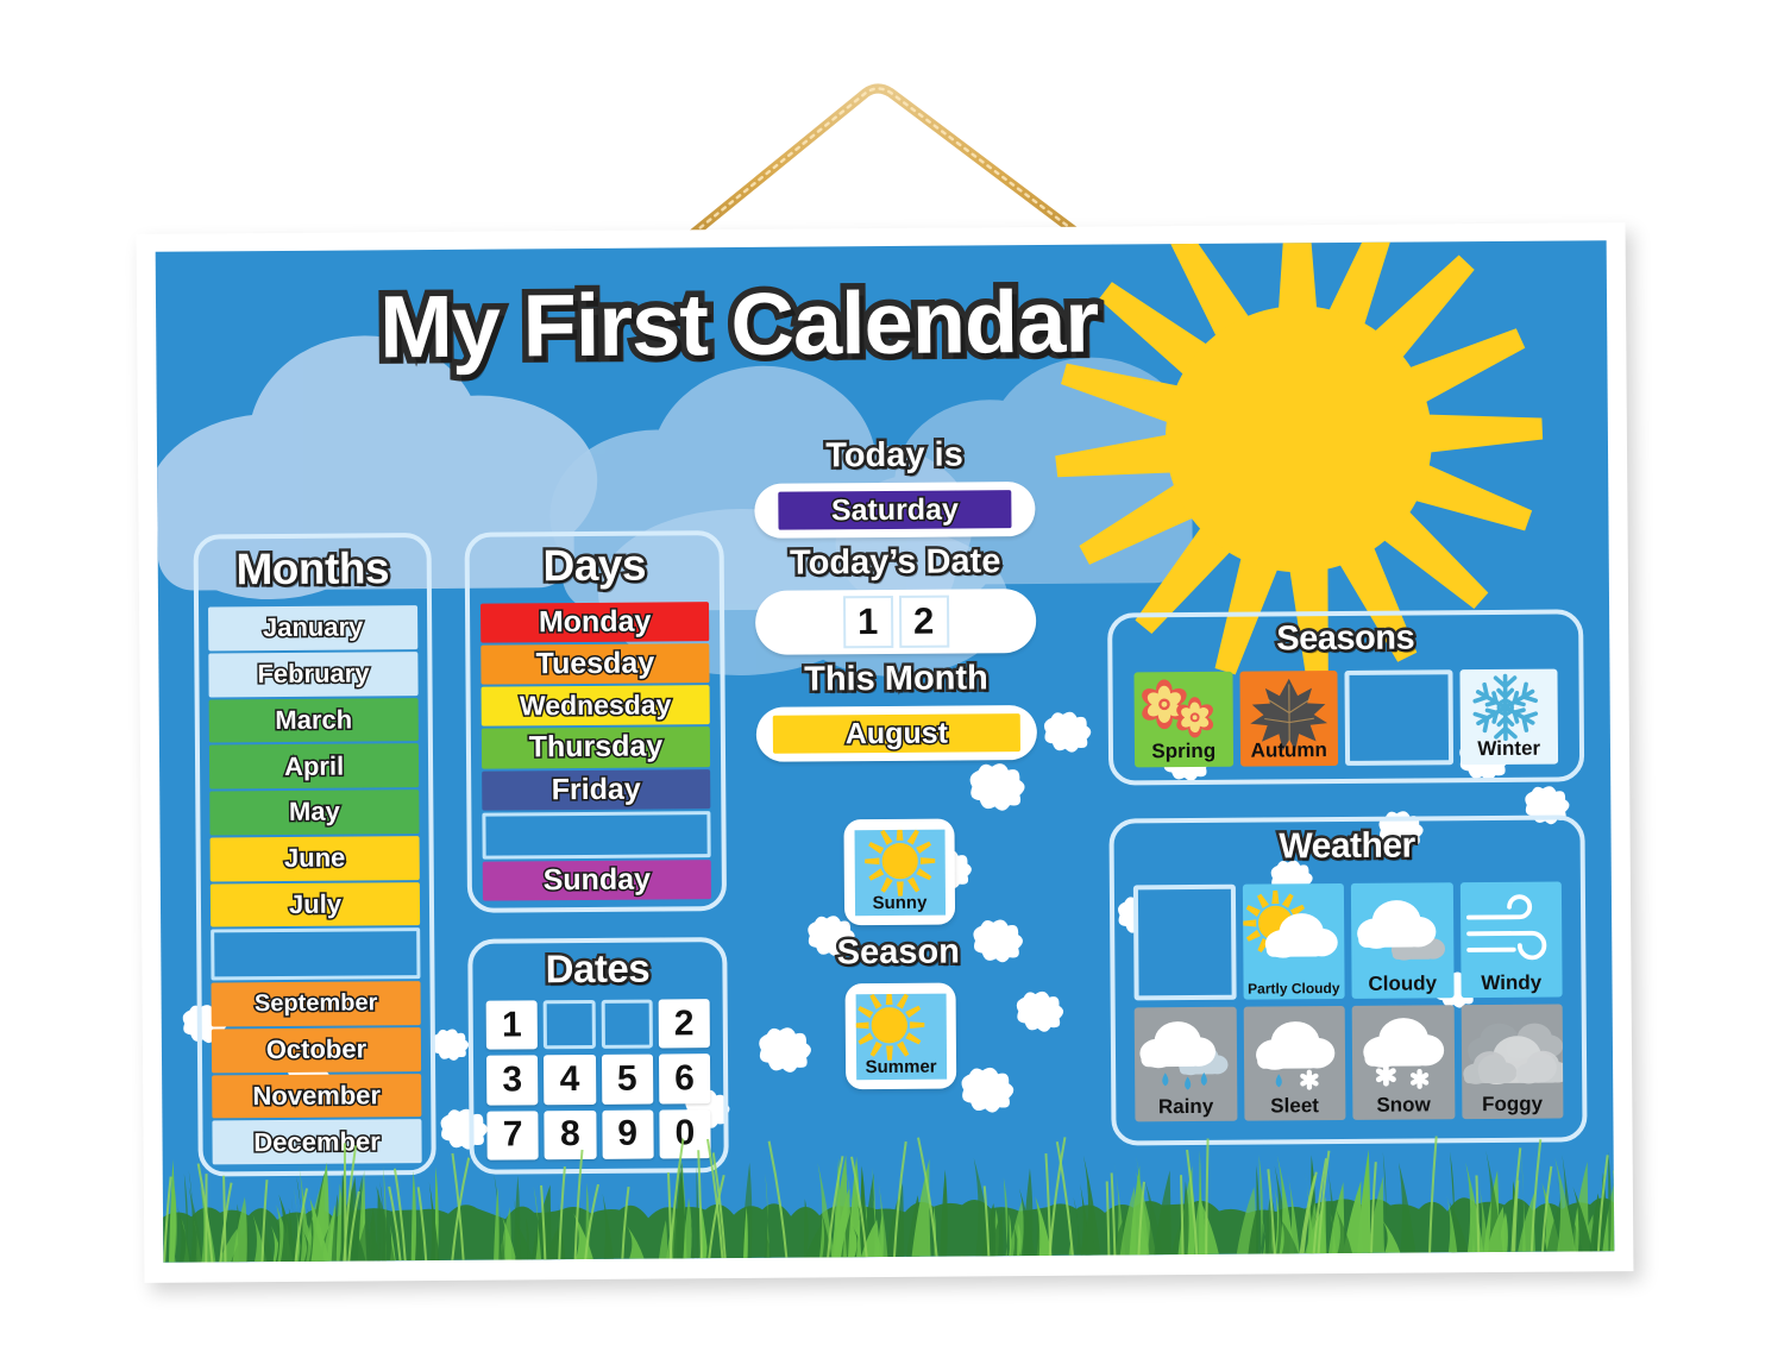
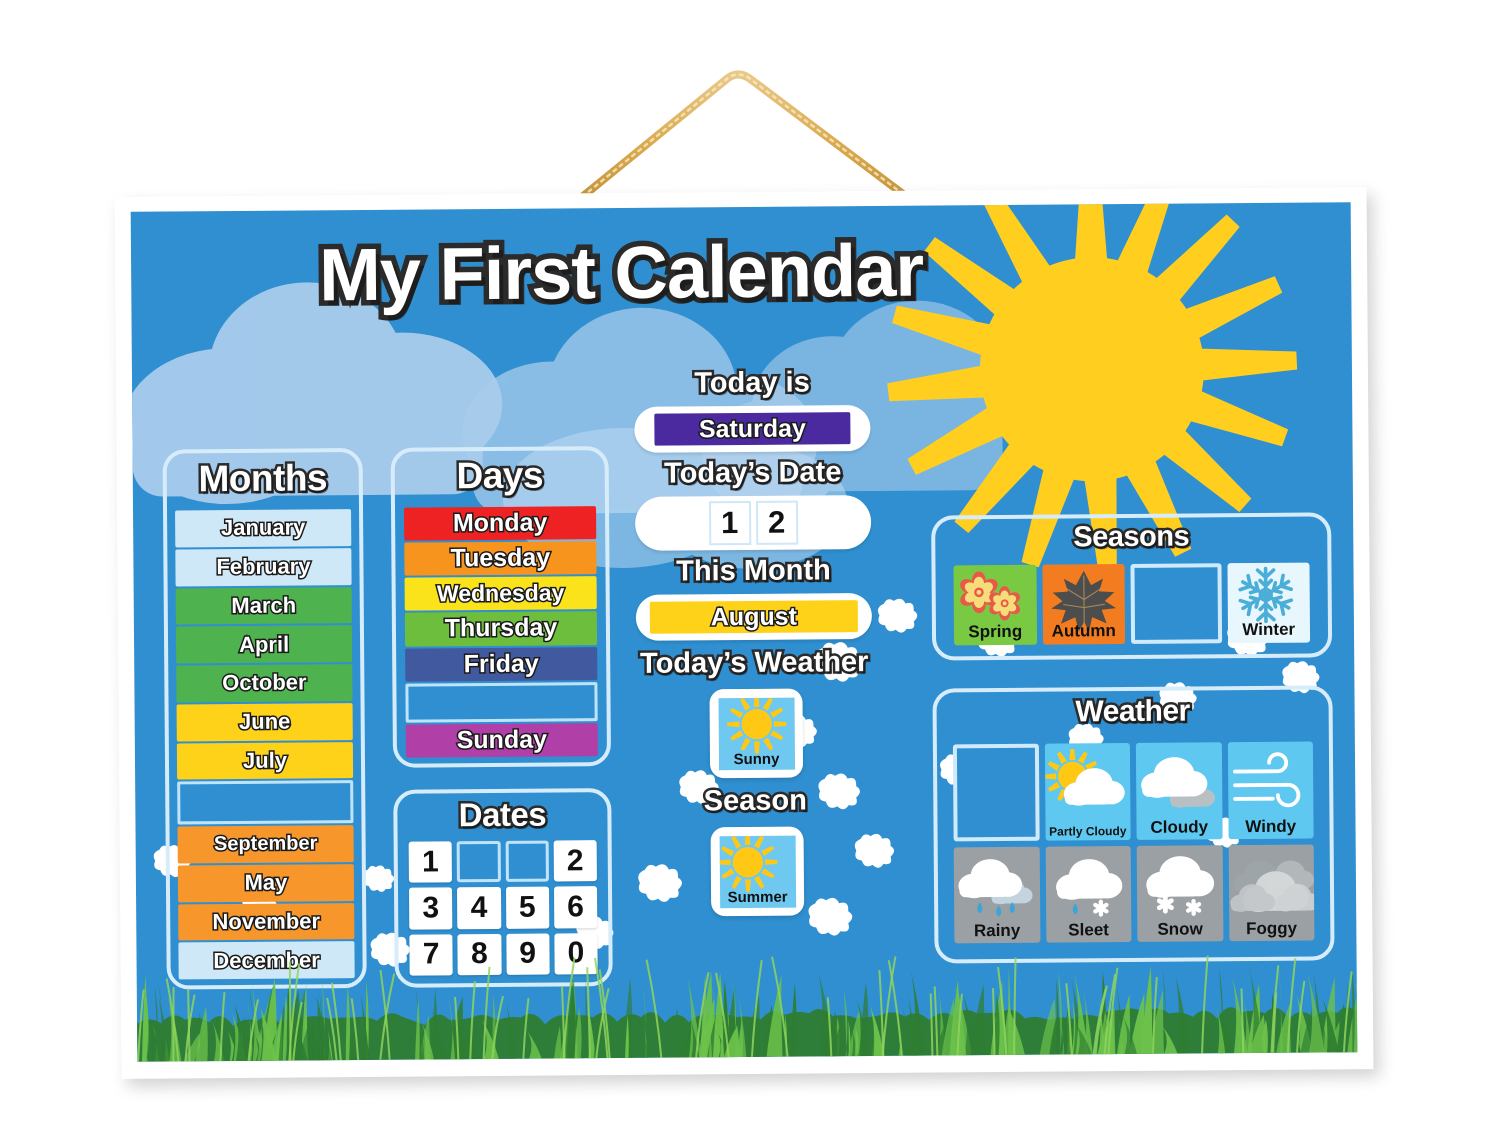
  My First Calendar
  Months
  January
  February
  March
  April
- May
+ October
  June
  July
  September
- October
+ May
  November
  December
  Days
  Monday
  Tuesday
  Wednesday
  Thursday
  Friday
  Sunday
  Dates
  1
  2
  3
  4
  5
  6
  7
  8
  9
  0
  Today is
  Saturday
  Today’s Date
  1
  2
  This Month
  August
+ Today’s Weather
  Sunny
  Season
  Summer
  Seasons
  Spring
  Autumn
  Winter
  Weather
  Partly Cloudy
  Cloudy
  Windy
  Rainy
  Sleet
  Snow
  Foggy
